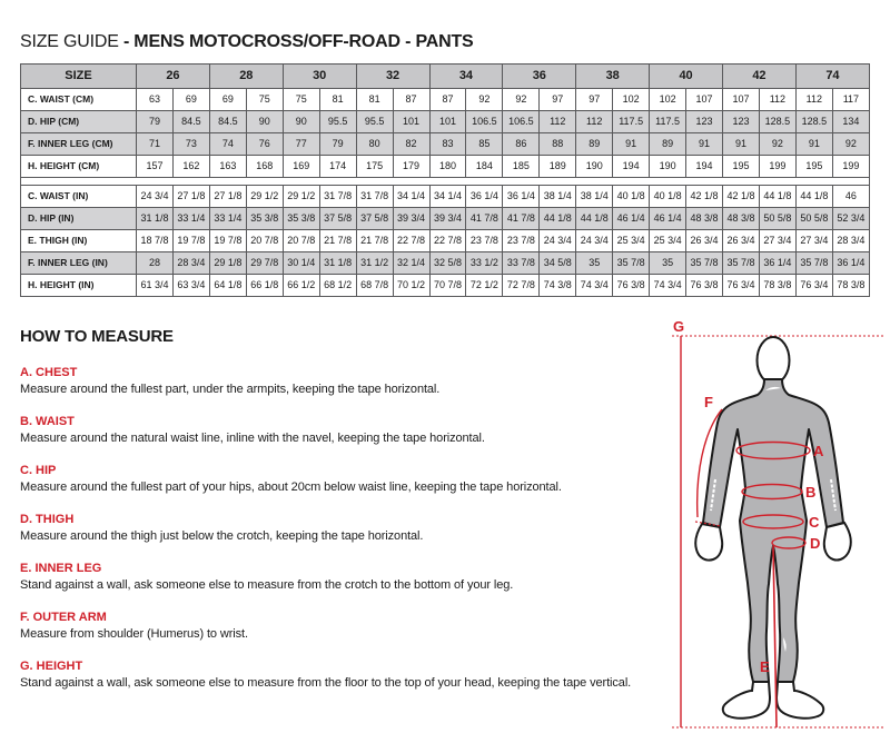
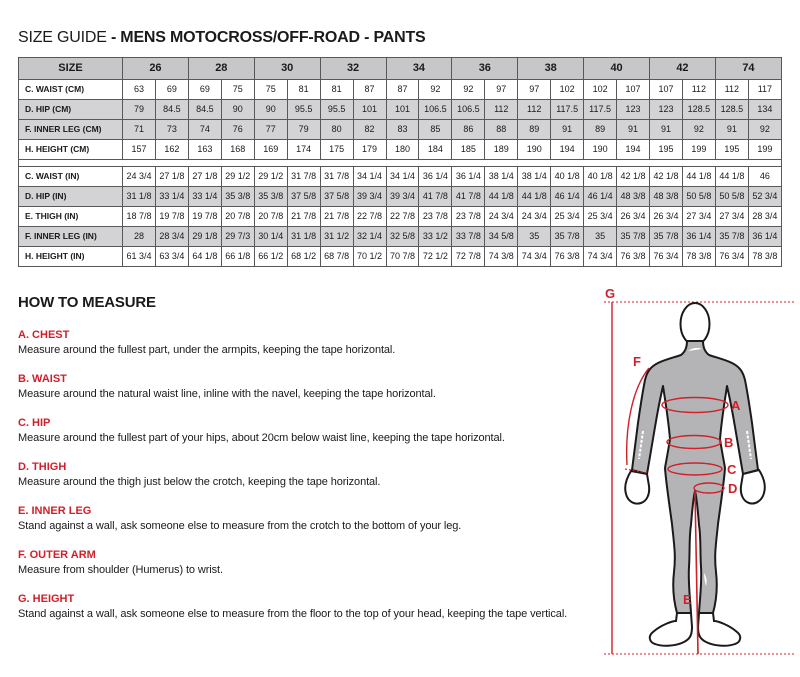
  SIZE GUIDE - MENS MOTOCROSS/OFF-ROAD - PANTS
  SIZE	26	28	30	32	34	36	38	40	42	74
  C. WAIST (CM)	63	69	69	75	75	81	81	87	87	92	92	97	97	102	102	107	107	112	112	117
  D. HIP (CM)	79	84.5	84.5	90	90	95.5	95.5	101	101	106.5	106.5	112	112	117.5	117.5	123	123	128.5	128.5	134
  F. INNER LEG (CM)	71	73	74	76	77	79	80	82	83	85	86	88	89	91	89	91	91	92	91	92
  H. HEIGHT (CM)	157	162	163	168	169	174	175	179	180	184	185	189	190	194	190	194	195	199	195	199
  C. WAIST (IN)	24 3/4	27 1/8	27 1/8	29 1/2	29 1/2	31 7/8	31 7/8	34 1/4	34 1/4	36 1/4	36 1/4	38 1/4	38 1/4	40 1/8	40 1/8	42 1/8	42 1/8	44 1/8	44 1/8	46
  D. HIP (IN)	31 1/8	33 1/4	33 1/4	35 3/8	35 3/8	37 5/8	37 5/8	39 3/4	39 3/4	41 7/8	41 7/8	44 1/8	44 1/8	46 1/4	46 1/4	48 3/8	48 3/8	50 5/8	50 5/8	52 3/4
  E. THIGH (IN)	18 7/8	19 7/8	19 7/8	20 7/8	20 7/8	21 7/8	21 7/8	22 7/8	22 7/8	23 7/8	23 7/8	24 3/4	24 3/4	25 3/4	25 3/4	26 3/4	26 3/4	27 3/4	27 3/4	28 3/4
- F. INNER LEG (IN)	28	28 3/4	29 1/8	29 7/8	30 1/4	31 1/8	31 1/2	32 1/4	32 5/8	33 1/2	33 7/8	34 5/8	35	35 7/8	35	35 7/8	35 7/8	36 1/4	35 7/8	36 1/4
+ F. INNER LEG (IN)	28	28 3/4	29 1/8	29 7/3	30 1/4	31 1/8	31 1/2	32 1/4	32 5/8	33 1/2	33 7/8	34 5/8	35	35 7/8	35	35 7/8	35 7/8	36 1/4	35 7/8	36 1/4
  H. HEIGHT (IN)	61 3/4	63 3/4	64 1/8	66 1/8	66 1/2	68 1/2	68 7/8	70 1/2	70 7/8	72 1/2	72 7/8	74 3/8	74 3/4	76 3/8	74 3/4	76 3/8	76 3/4	78 3/8	76 3/4	78 3/8
  HOW TO MEASURE
  A. CHEST
  Measure around the fullest part, under the armpits, keeping the tape horizontal.
  B. WAIST
  Measure around the natural waist line, inline with the navel, keeping the tape horizontal.
  C. HIP
  Measure around the fullest part of your hips, about 20cm below waist line, keeping the tape horizontal.
  D. THIGH
  Measure around the thigh just below the crotch, keeping the tape horizontal.
  E. INNER LEG
  Stand against a wall, ask someone else to measure from the crotch to the bottom of your leg.
  F. OUTER ARM
  Measure from shoulder (Humerus) to wrist.
  G. HEIGHT
  Stand against a wall, ask someone else to measure from the floor to the top of your head, keeping the tape vertical.
  G
  F
  A
  B
  C
  D
  E
